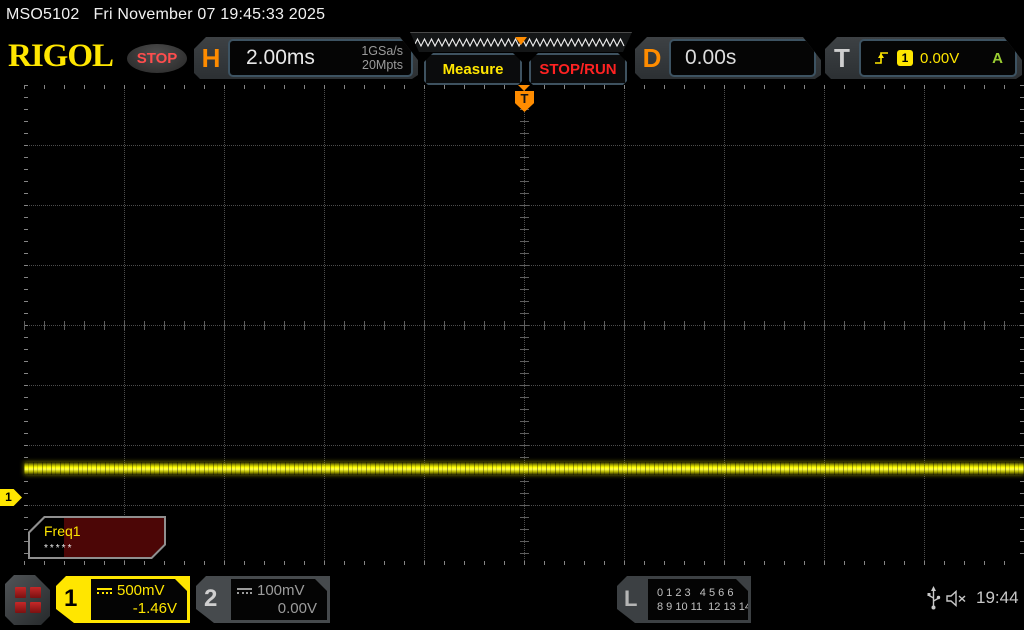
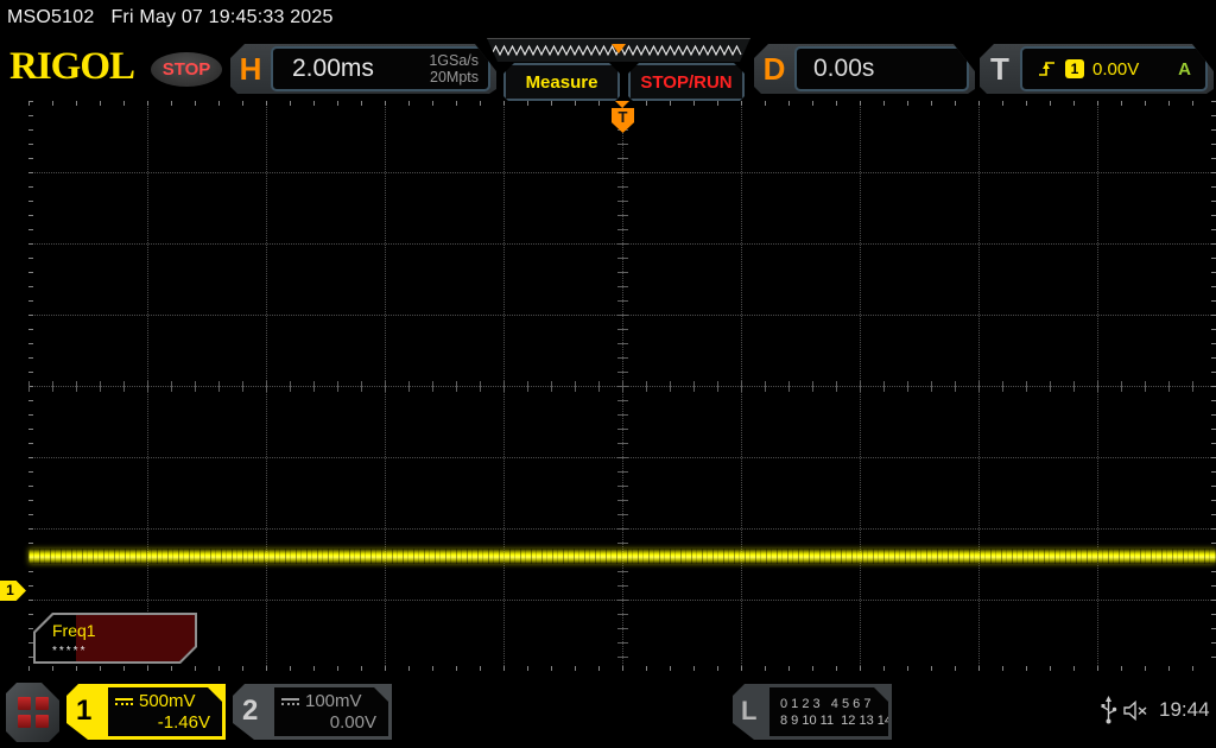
- MSO5102 Fri November 07 19:45:33 2025
+ MSO5102 Fri May 07 19:45:33 2025
  RIGOL
  STOP
  H
  2.00ms
  1GSa/s
  20Mpts
  Measure
  STOP/RUN
  D
  0.00s
  T
  1
  0.00V
  A
  T
  1
  Freq1
  *****
  1
  500mV
  -1.46V
  2
  100mV
  0.00V
  L
- 0 1 2 3 4 5 6 6 8 9 10 11 12 13 14
+ 0 1 2 3 4 5 6 7 8 9 10 11 12 13 14
  19:44
